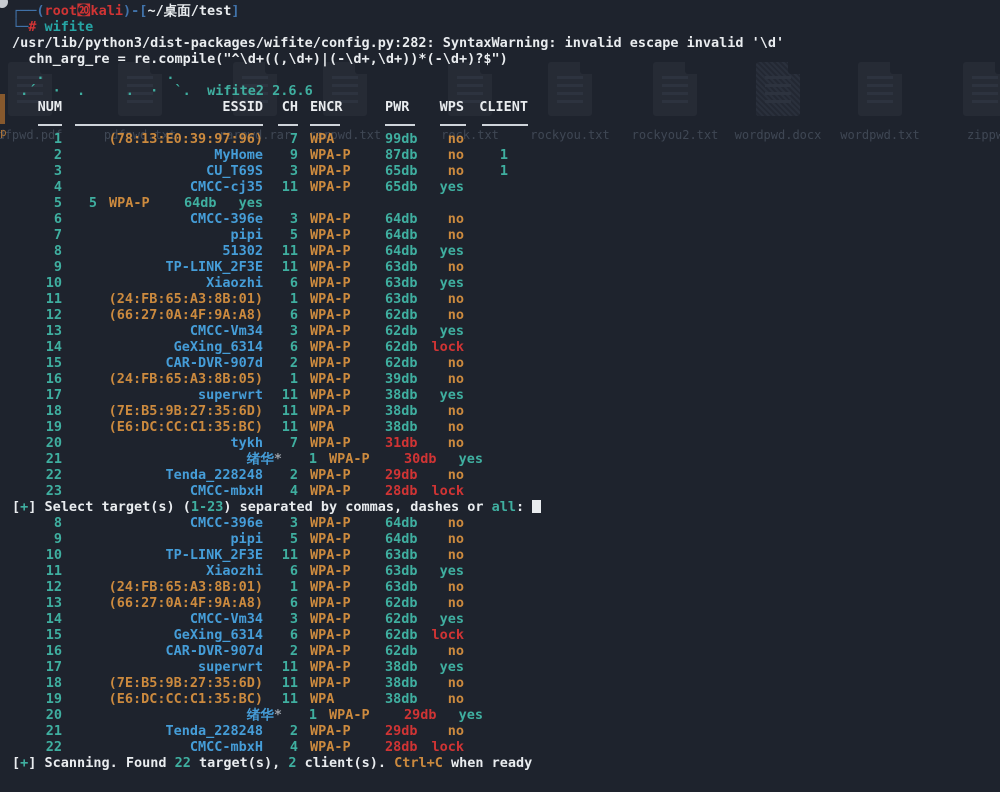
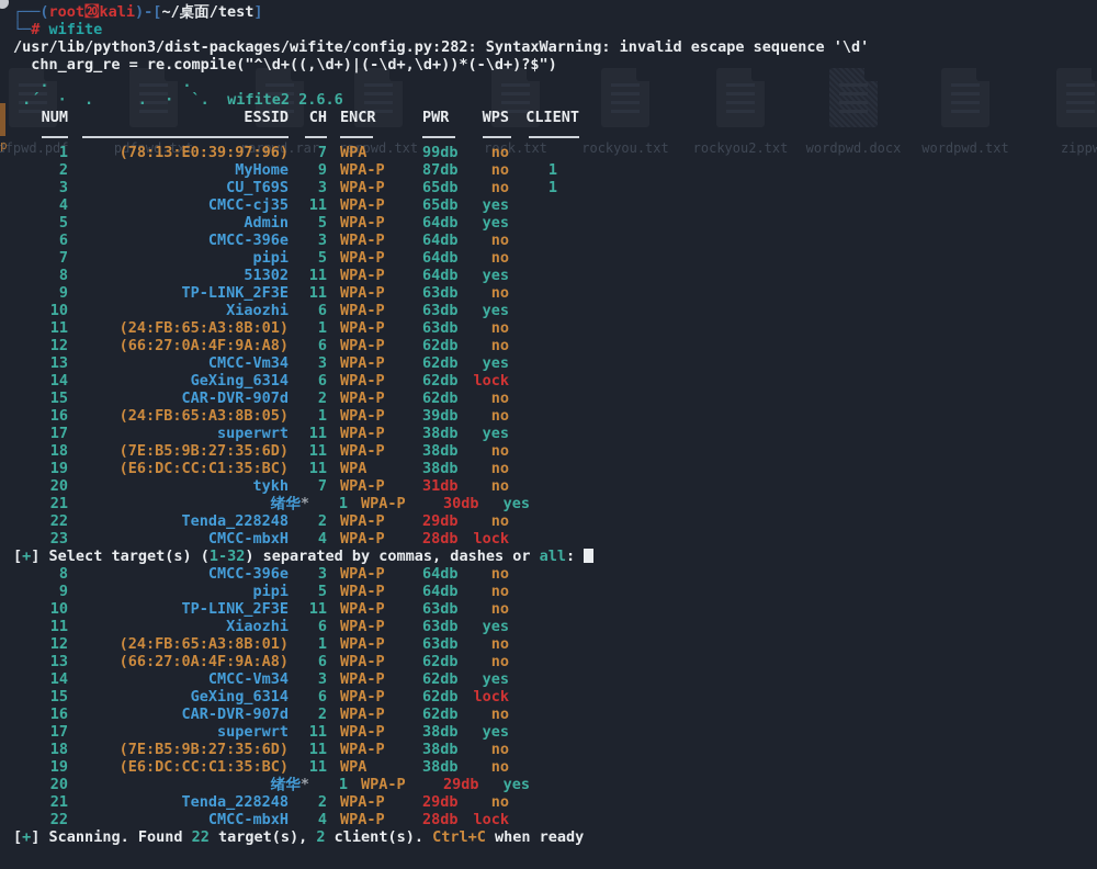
  dfpwd.pdf
  pdfpwd.txt
  rarpwd.rar
  rarpwd.txt
  rock.txt
  rockyou.txt
  rockyou2.txt
  wordpwd.docx
  wordpwd.txt
  zippw
  p
  ┌──(root㉉kali)-[~/桌面/test]
  └─# wifite
- /usr/lib/python3/dist-packages/wifite/config.py:282: SyntaxWarning: invalid escape invalid '\d'
+ /usr/lib/python3/dist-packages/wifite/config.py:282: SyntaxWarning: invalid escape sequence '\d'
  chn_arg_re = re.compile("^\d+((,\d+)|(-\d+,\d+))*(-\d+)?$")
  . .
  .´ · . . · `. wifite2 2.6.6
  NUM
  ESSID
  CH
  ENCR
  PWR
  WPS
  CLIENT
  1
  (78:13:E0:39:97:96)
  7
  WPA
  99db
  no
  2
  MyHome
  9
  WPA-P
  87db
  no
  1
  3
  CU_T69S
  3
  WPA-P
  65db
  no
  1
  4
  CMCC-cj35
  11
  WPA-P
  65db
  yes
  5
+ Admin
  5
  WPA-P
  64db
  yes
  6
  CMCC-396e
  3
  WPA-P
  64db
  no
  7
  pipi
  5
  WPA-P
  64db
  no
  8
  51302
  11
  WPA-P
  64db
  yes
  9
  TP-LINK_2F3E
  11
  WPA-P
  63db
  no
  10
  Xiaozhi
  6
  WPA-P
  63db
  yes
  11
  (24:FB:65:A3:8B:01)
  1
  WPA-P
  63db
  no
  12
  (66:27:0A:4F:9A:A8)
  6
  WPA-P
  62db
  no
  13
  CMCC-Vm34
  3
  WPA-P
  62db
  yes
  14
  GeXing_6314
  6
  WPA-P
  62db
  lock
  15
  CAR-DVR-907d
  2
  WPA-P
  62db
  no
  16
  (24:FB:65:A3:8B:05)
  1
  WPA-P
  39db
  no
  17
  superwrt
  11
  WPA-P
  38db
  yes
  18
  (7E:B5:9B:27:35:6D)
  11
  WPA-P
  38db
  no
  19
  (E6:DC:CC:C1:35:BC)
  11
  WPA
  38db
  no
  20
  tykh
  7
  WPA-P
  31db
  no
  21
  绪华*
  1
  WPA-P
  30db
  yes
  22
  Tenda_228248
  2
  WPA-P
  29db
  no
  23
  CMCC-mbxH
  4
  WPA-P
  28db
  lock
- [+] Select target(s) (1-23) separated by commas, dashes or all:
+ [+] Select target(s) (1-32) separated by commas, dashes or all:
  8
  CMCC-396e
  3
  WPA-P
  64db
  no
  9
  pipi
  5
  WPA-P
  64db
  no
  10
  TP-LINK_2F3E
  11
  WPA-P
  63db
  no
  11
  Xiaozhi
  6
  WPA-P
  63db
  yes
  12
  (24:FB:65:A3:8B:01)
  1
  WPA-P
  63db
  no
  13
  (66:27:0A:4F:9A:A8)
  6
  WPA-P
  62db
  no
  14
  CMCC-Vm34
  3
  WPA-P
  62db
  yes
  15
  GeXing_6314
  6
  WPA-P
  62db
  lock
  16
  CAR-DVR-907d
  2
  WPA-P
  62db
  no
  17
  superwrt
  11
  WPA-P
  38db
  yes
  18
  (7E:B5:9B:27:35:6D)
  11
  WPA-P
  38db
  no
  19
  (E6:DC:CC:C1:35:BC)
  11
  WPA
  38db
  no
  20
  绪华*
  1
  WPA-P
  29db
  yes
  21
  Tenda_228248
  2
  WPA-P
  29db
  no
  22
  CMCC-mbxH
  4
  WPA-P
  28db
  lock
  [+] Scanning. Found 22 target(s), 2 client(s). Ctrl+C when ready
